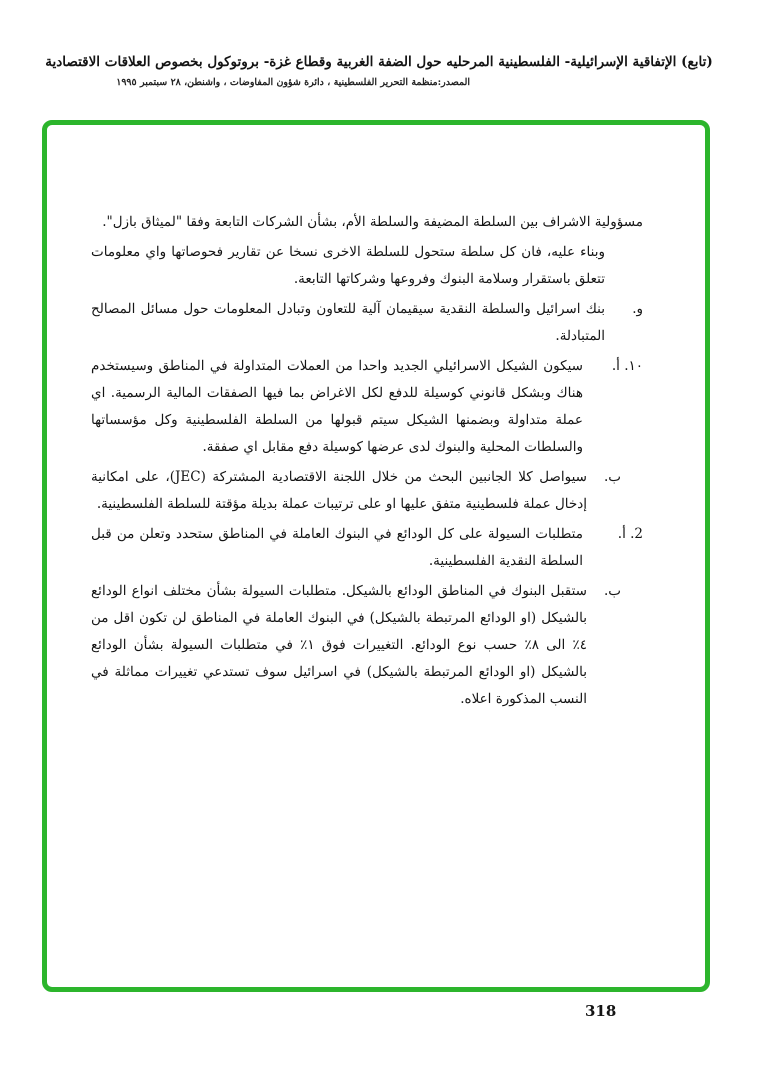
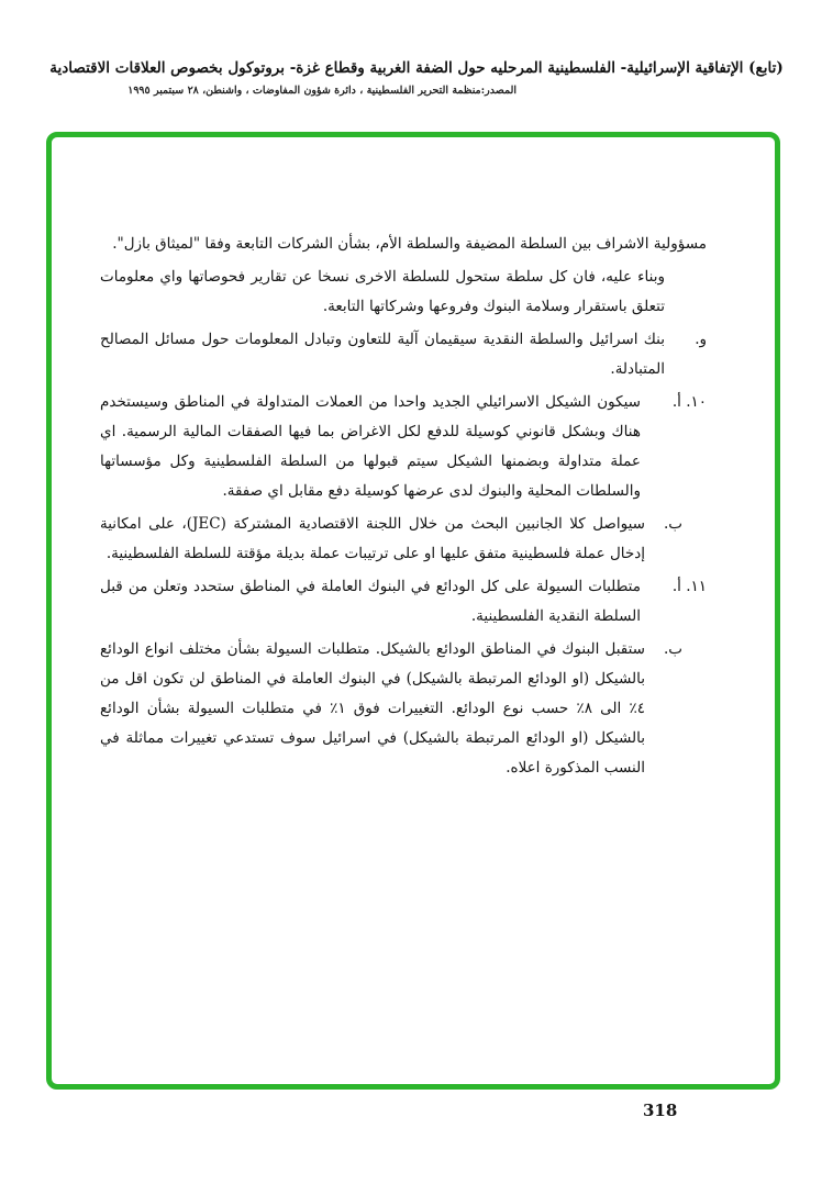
  (تابع) الإتفاقية الإسرائيلية- الفلسطينية المرحليه حول الضفة الغربية وقطاع غزة- بروتوكول بخصوص العلاقات الاقتصادية
  المصدر:منظمة التحرير الفلسطينية ، دائرة شؤون المفاوضات ، واشنطن، ٢٨ سبتمبر ١٩٩٥
  مسؤولية الاشراف بين السلطة المضيفة والسلطة الأم، بشأن الشركات التابعة وفقا "لميثاق بازل".
  وبناء عليه، فان كل سلطة ستحول للسلطة الاخرى نسخا عن تقارير فحوصاتها واي معلومات تتعلق باستقرار وسلامة البنوك وفروعها وشركاتها التابعة.
  و.
  بنك اسرائيل والسلطة النقدية سيقيمان آلية للتعاون وتبادل المعلومات حول مسائل المصالح المتبادلة.
  ١٠. أ.
  سيكون الشيكل الاسرائيلي الجديد واحدا من العملات المتداولة في المناطق وسيستخدم هناك وبشكل قانوني كوسيلة للدفع لكل الاغراض بما فيها الصفقات المالية الرسمية. اي عملة متداولة وبضمنها الشيكل سيتم قبولها من السلطة الفلسطينية وكل مؤسساتها والسلطات المحلية والبنوك لدى عرضها كوسيلة دفع مقابل اي صفقة.
  ب.
  سيواصل كلا الجانبين البحث من خلال اللجنة الاقتصادية المشتركة (JEC)، على امكانية إدخال عملة فلسطينية متفق عليها او على ترتيبات عملة بديلة مؤقتة للسلطة الفلسطينية.
- 2. أ.
+ ١١. أ.
  متطلبات السيولة على كل الودائع في البنوك العاملة في المناطق ستحدد وتعلن من قبل السلطة النقدية الفلسطينية.
  ب.
  ستقبل البنوك في المناطق الودائع بالشيكل. متطلبات السيولة بشأن مختلف انواع الودائع بالشيكل (او الودائع المرتبطة بالشيكل) في البنوك العاملة في المناطق لن تكون اقل من ٤٪ الى ٨٪ حسب نوع الودائع. التغييرات فوق ١٪ في متطلبات السيولة بشأن الودائع بالشيكل (او الودائع المرتبطة بالشيكل) في اسرائيل سوف تستدعي تغييرات مماثلة في النسب المذكورة اعلاه.
  318
